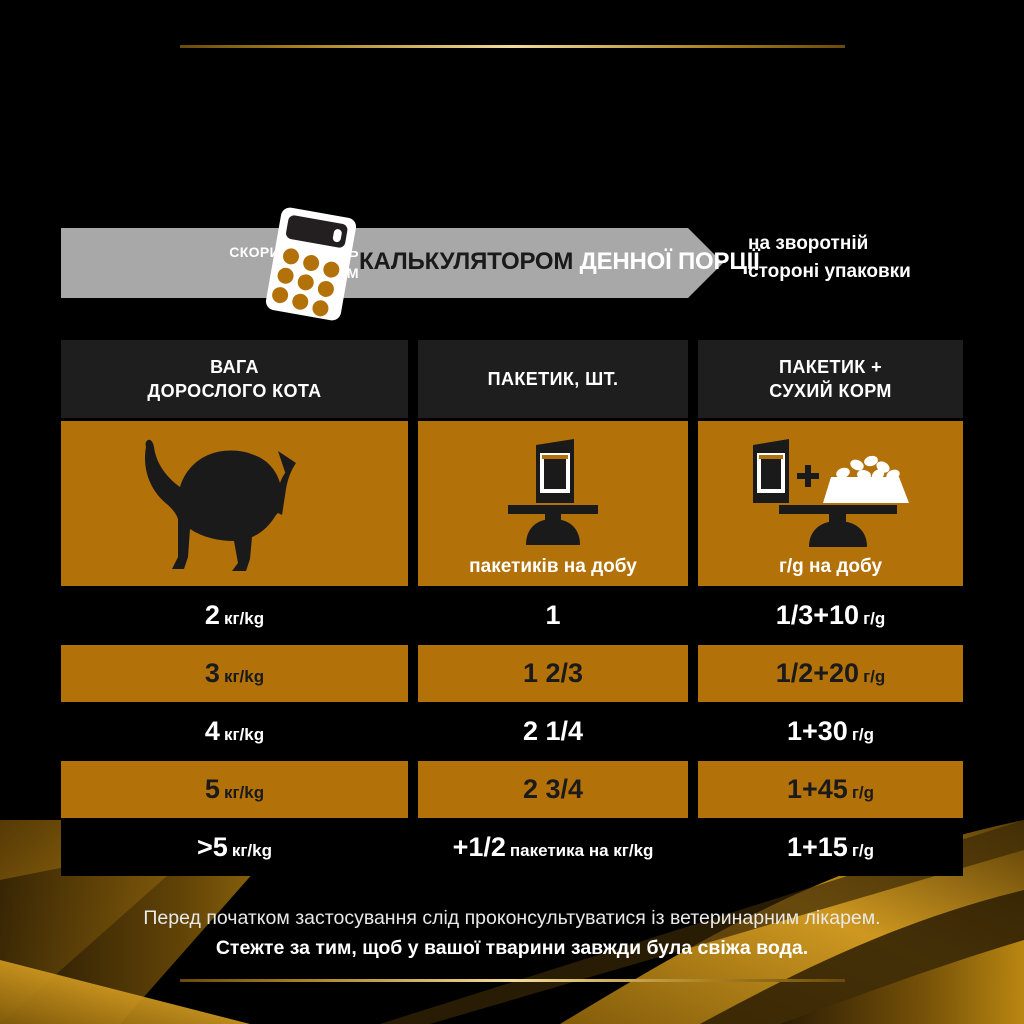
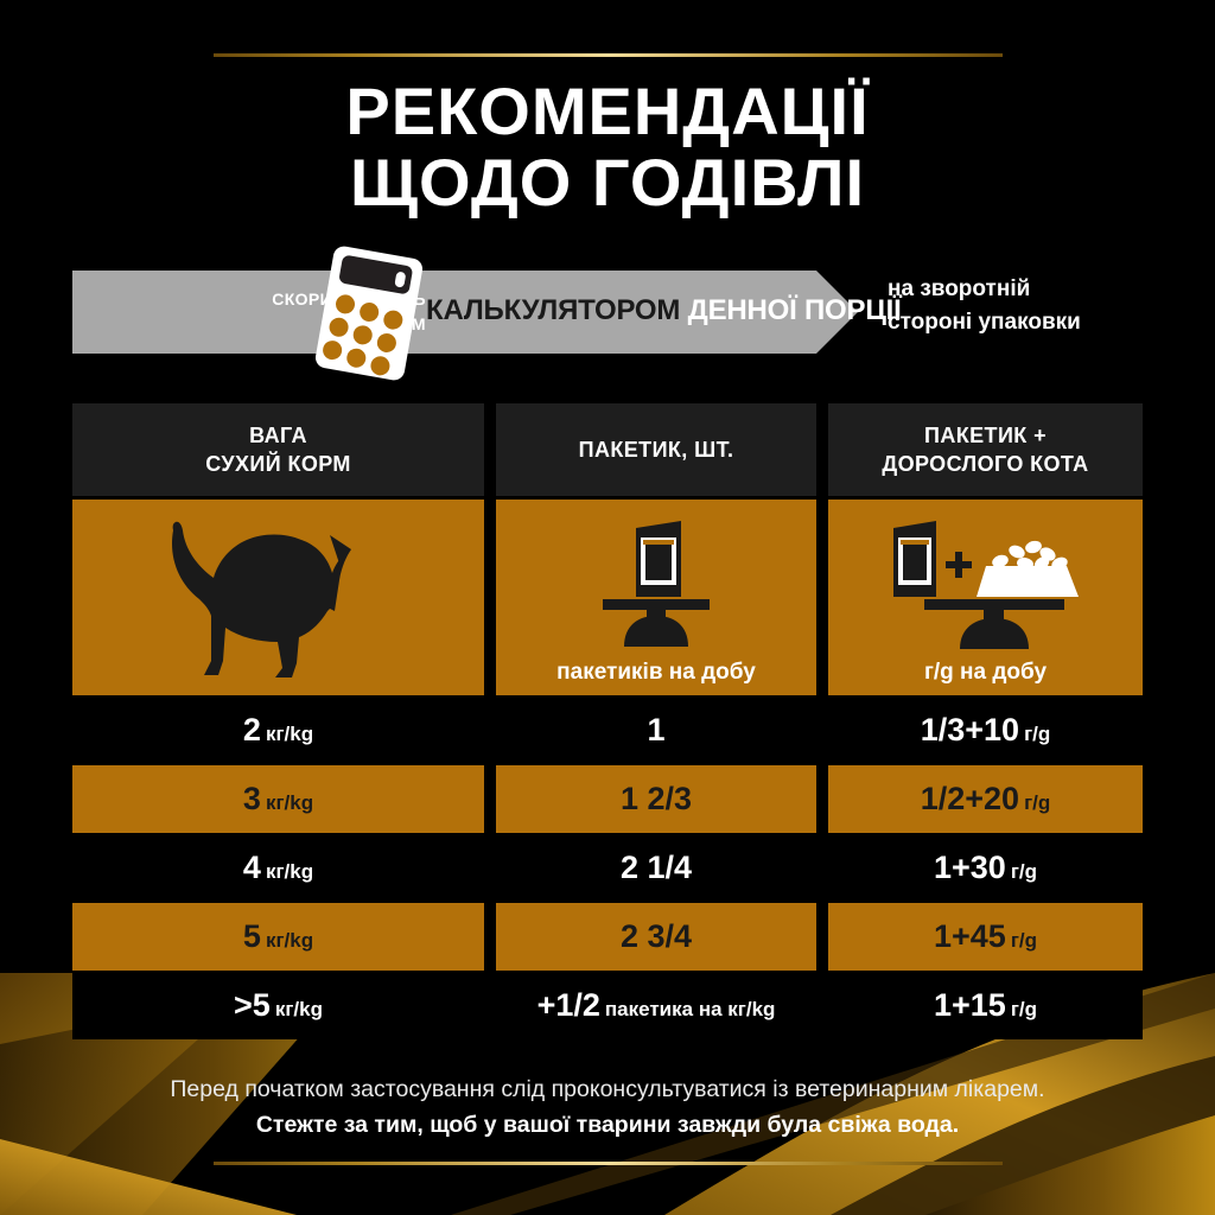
+ РЕКОМЕНДАЦІЇ
+ ЩОДО ГОДІВЛІ
  КАЛЬКУЛЯТОРОМ ДЕННОЇ ПОРЦІЇ
  на зворотній
  стороні упаковки
  ВАГА
- ДОРОСЛОГО КОТА
+ СУХИЙ КОРМ
  ПАКЕТИК, ШТ.
  ПАКЕТИК +
- СУХИЙ КОРМ
+ ДОРОСЛОГО КОТА
  пакетиків на добу
  г/g на добу
  2
  кг/kg
  1
  1/3+10
  г/g
  3
  кг/kg
  1 2/3
  1/2+20
  г/g
  4
  кг/kg
  2 1/4
  1+30
  г/g
  5
  кг/kg
  2 3/4
  1+45
  г/g
  >5
  кг/kg
  +1/2
  пакетика на кг/kg
  1+15
  г/g
  Перед початком застосування слід проконсультуватися із ветеринарним лікарем.
  Стежте за тим, щоб у вашої тварини завжди була свіжа вода.
